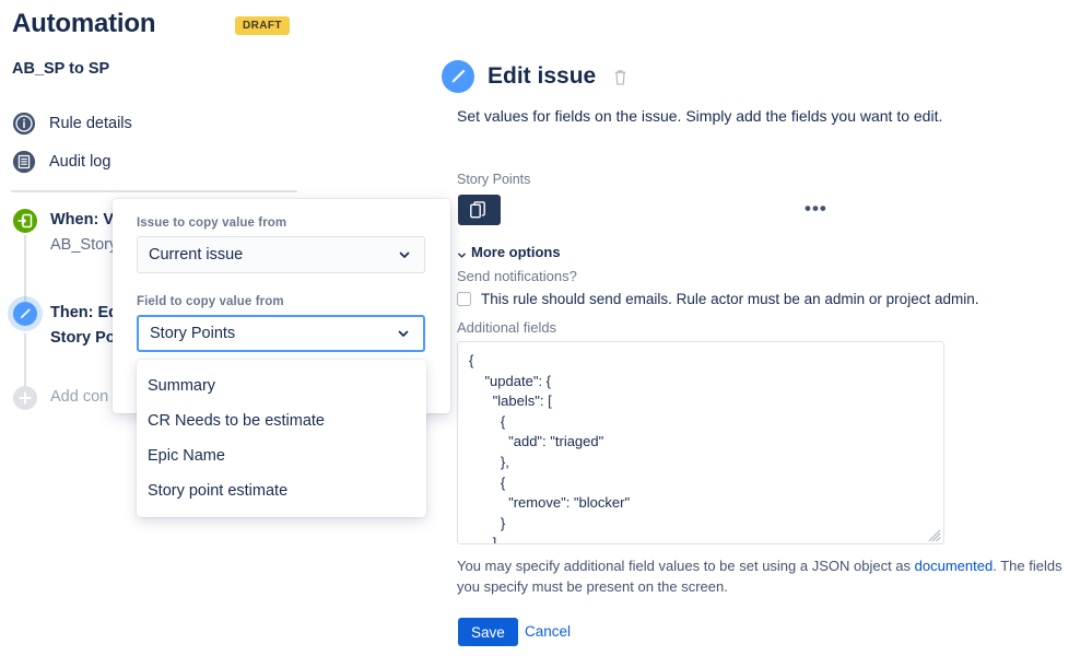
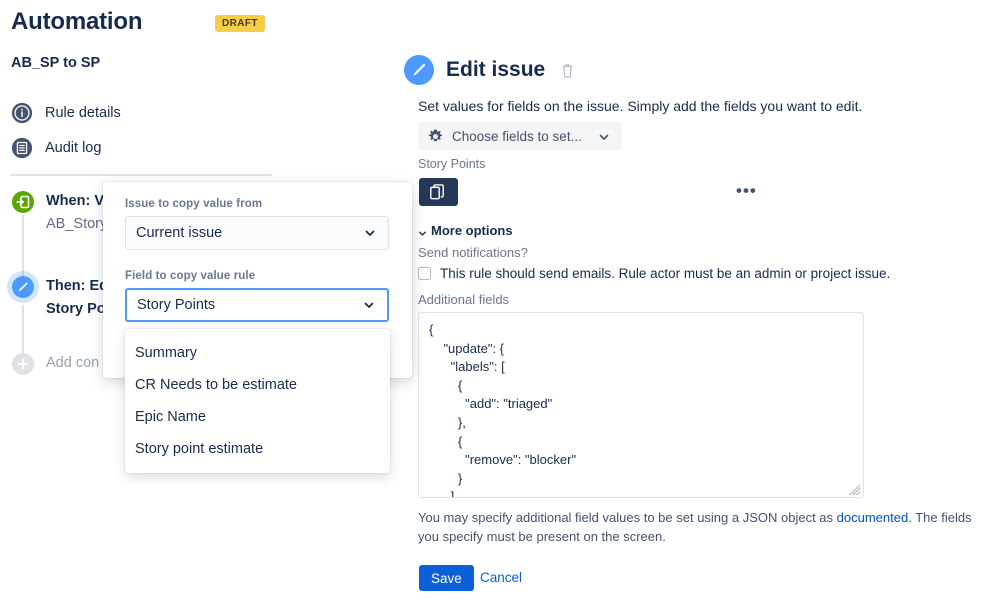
  Automation
  DRAFT
  AB_SP to SP
  Rule details
  Audit log
  When: V
  AB_Stor
  Then: E
  Story Po
  Add con
  Edit issue
  Set values for fields on the issue. Simply add the fields you want to edit.
+ Choose fields to set...
  Story Points
  More options
  Send notifications?
- This rule should send emails. Rule actor must be an admin or project admin.
+ This rule should send emails. Rule actor must be an admin or project issue.
  Additional fields
  {
  "update": {
  "labels": [
  {
  "add": "triaged"
  },
  {
  "remove": "blocker"
  }
  You may specify additional field values to be set using a JSON object as documented. The fields you specify must be present on the screen.
  Save
  Cancel
  •••
  Issue to copy value from
  Current issue
- Field to copy value from
+ Field to copy value rule
  Story Points
  Summary
  CR Needs to be estimate
  Epic Name
  Story point estimate
